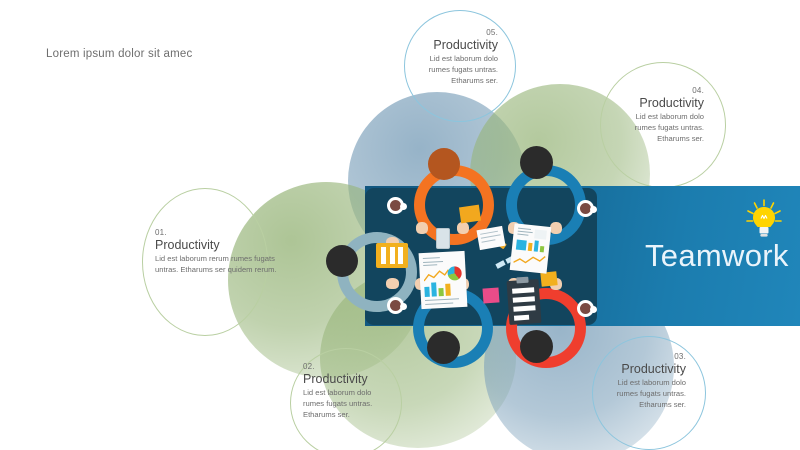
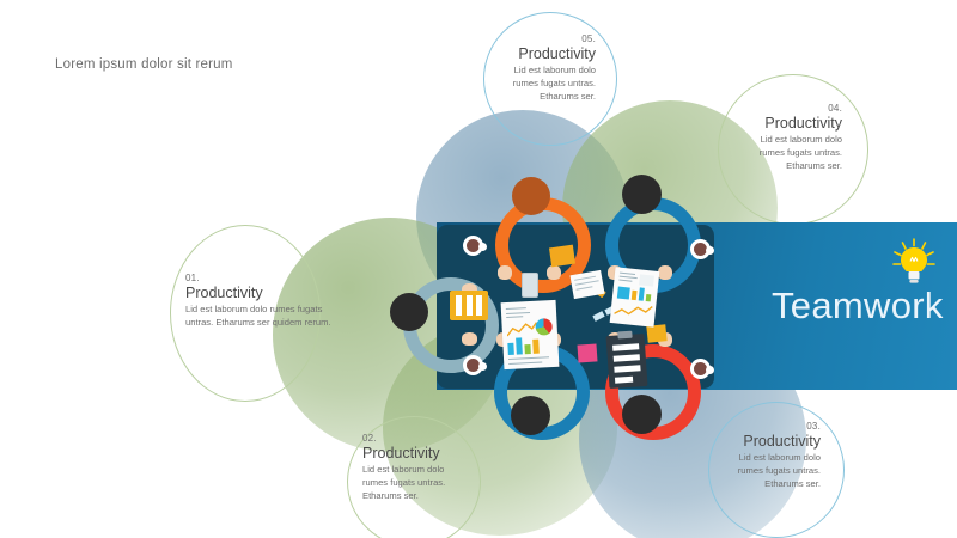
- Lorem ipsum dolor sit amec
+ Lorem ipsum dolor sit rerum
  Teamwork
  01.
  Productivity
- Lid est laborum rerum rumes fugats untras. Etharums ser quidem rerum.
+ Lid est laborum dolo rumes fugats untras. Etharums ser quidem rerum.
  02.
  Productivity
  Lid est laborum dolo rumes fugats untras. Etharums ser.
  03.
  Productivity
  Lid est laborum dolo rumes fugats untras. Etharums ser.
  04.
  Productivity
  Lid est laborum dolo rumes fugats untras. Etharums ser.
  05.
  Productivity
  Lid est laborum dolo rumes fugats untras. Etharums ser.
